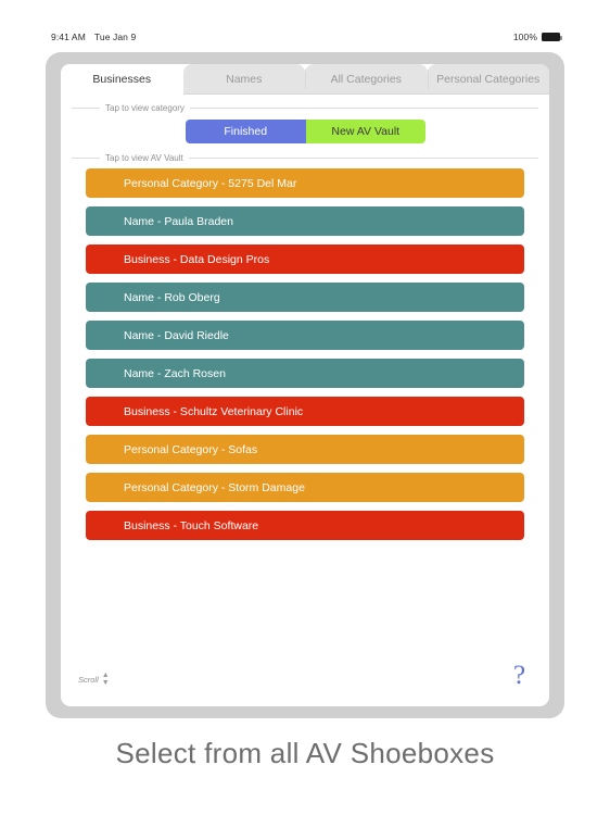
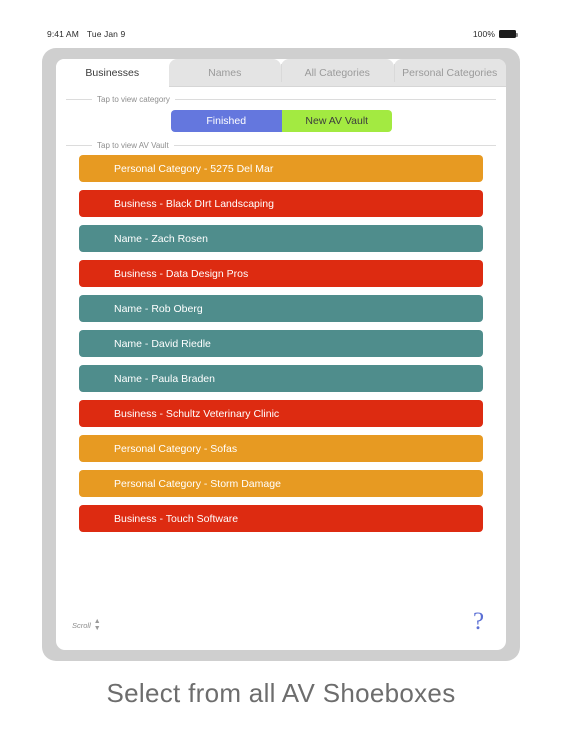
  9:41 AM
  Tue Jan 9
  100%
  Businesses
  Names
  All Categories
  Personal Categories
  Tap to view category
  Tap to view AV Vault
  Finished
  New AV Vault
  Personal Category - 5275 Del Mar
+ Business - Black DIrt Landscaping
- Name - Paula Braden
+ Name - Zach Rosen
  Business - Data Design Pros
  Name - Rob Oberg
  Name - David Riedle
- Name - Zach Rosen
+ Name - Paula Braden
  Business - Schultz Veterinary Clinic
  Personal Category - Sofas
  Personal Category - Storm Damage
  Business - Touch Software
  Scroll
  ?
  Select from all AV Shoeboxes
